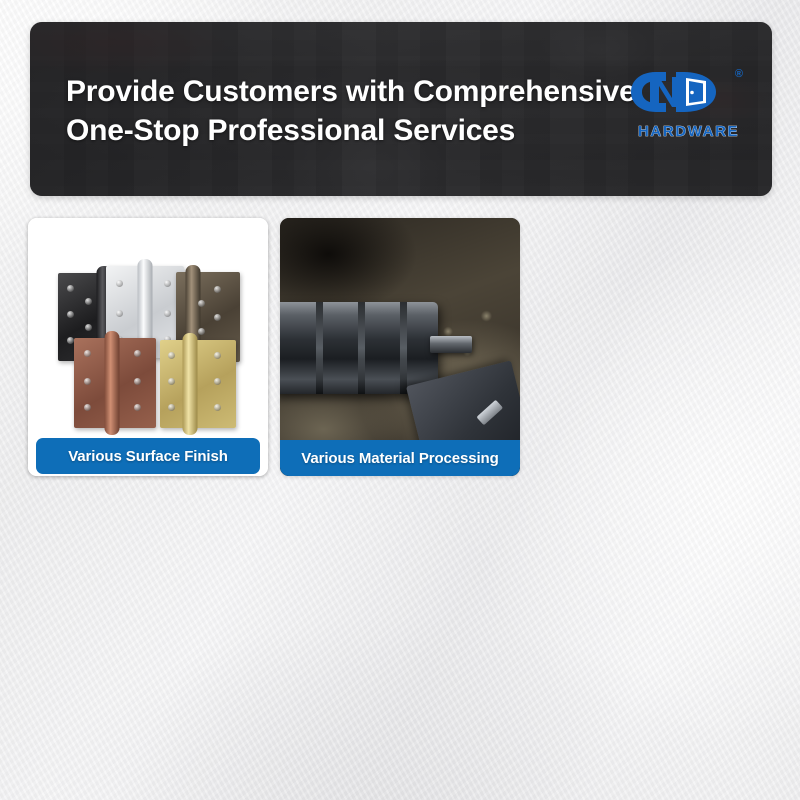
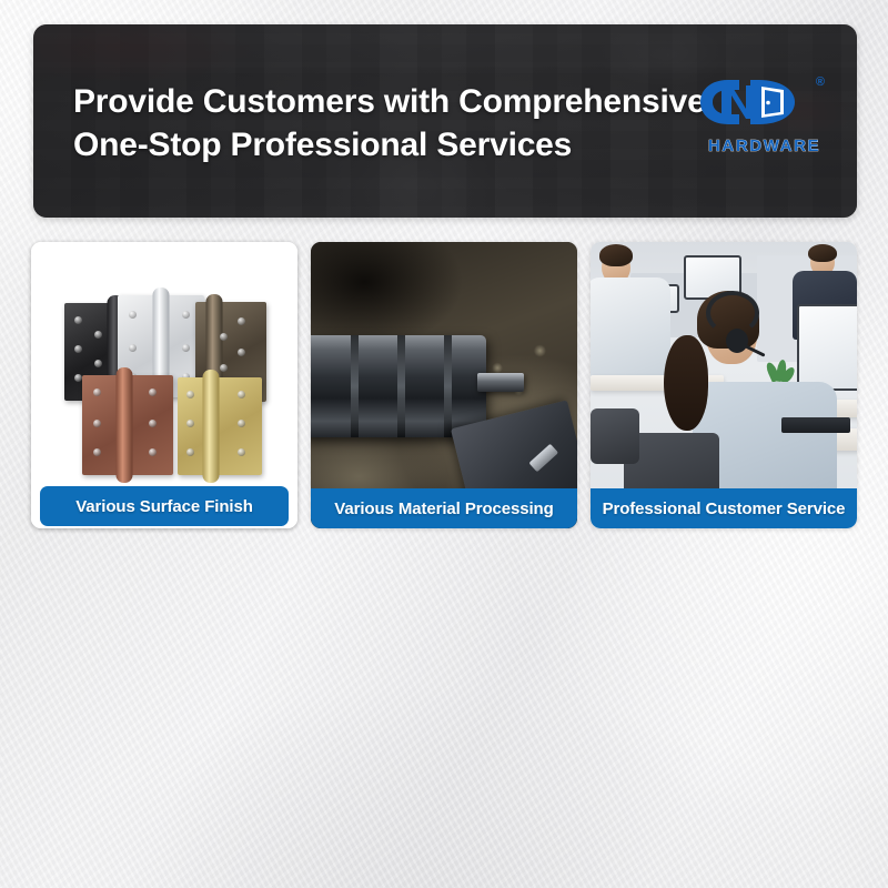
  Provide Customers with Comprehensive
  One-Stop Professional Services
  ®
  HARDWARE
  Various Material Processing
  Various Surface Finish
+ Professional Customer Service
